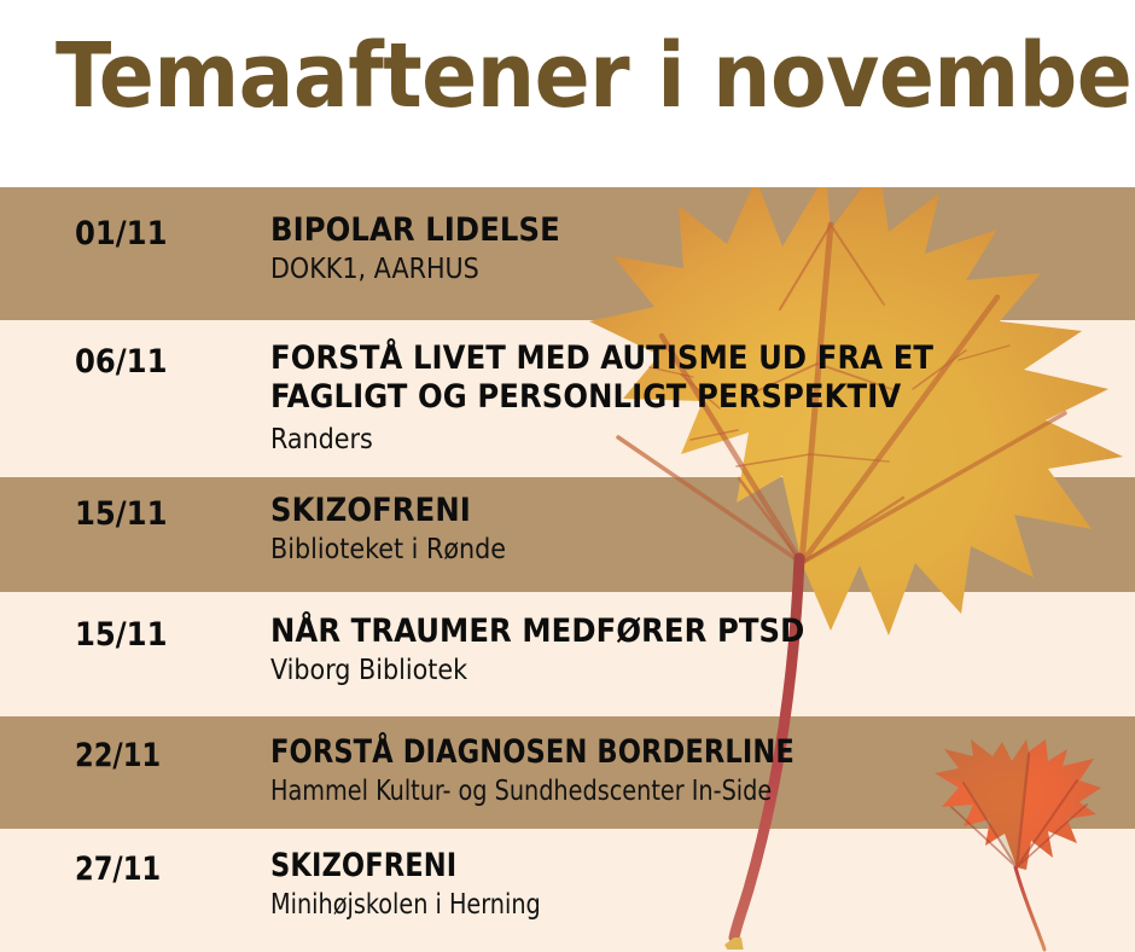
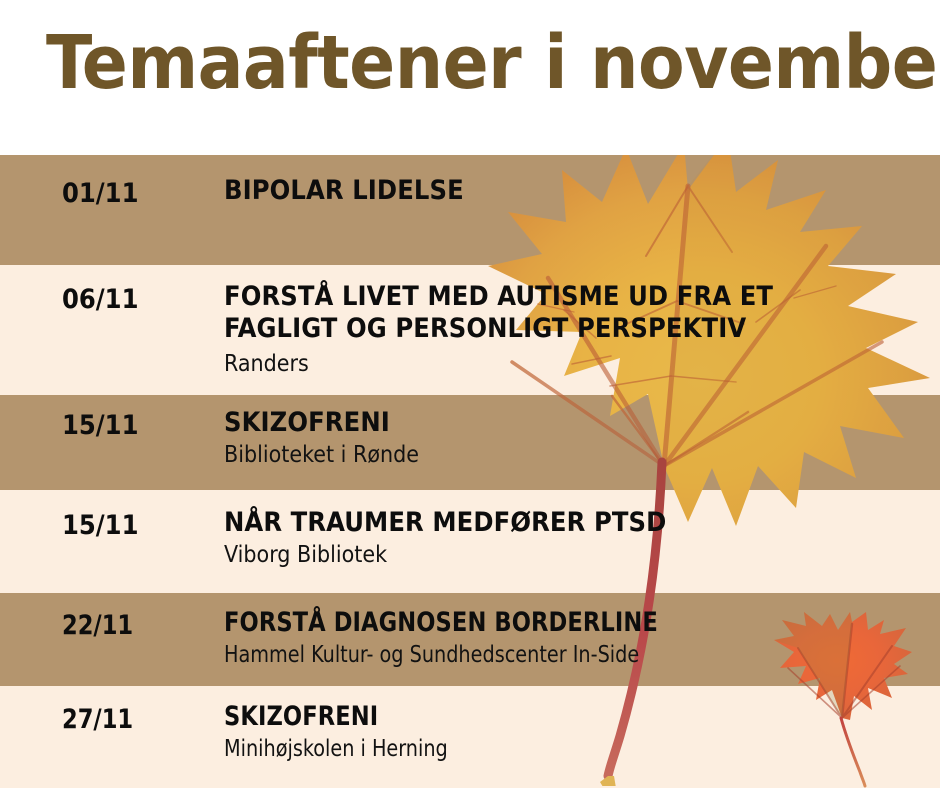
  Temaaftener i novembe
  01/11
  BIPOLAR LIDELSE
- DOKK1, AARHUS
  06/11
  FORSTÅ LIVET MED AUTISME UD FRA ET FAGLIGT OG PERSONLIGT PERSPEKTIV
  Randers
  15/11
  SKIZOFRENI
  Biblioteket i Rønde
  15/11
  NÅR TRAUMER MEDFØRER PTSD
  Viborg Bibliotek
  22/11
  FORSTÅ DIAGNOSEN BORDERLINE
  Hammel Kultur- og Sundhedscenter In-Side
  27/11
  SKIZOFRENI
  Minihøjskolen i Herning
